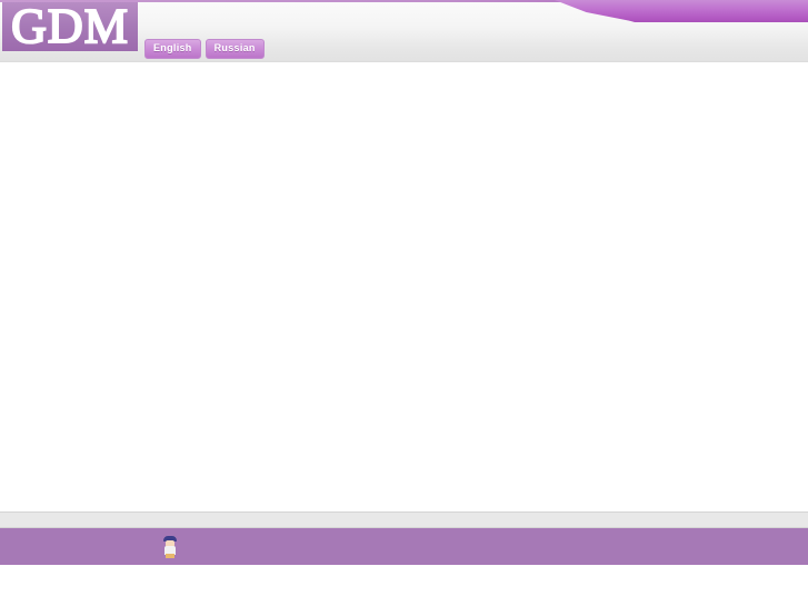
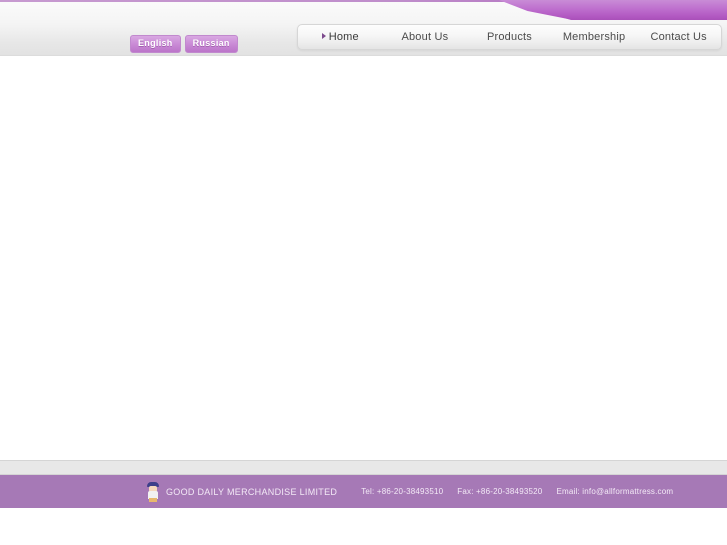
- GDM
  English
  Russian
+ Home
+ About Us
+ Products
+ Membership
+ Contact Us
+ GOOD DAILY MERCHANDISE LIMITED
+ Tel: +86-20-38493510
+ Fax: +86-20-38493520
+ Email: info@allformattress.com
